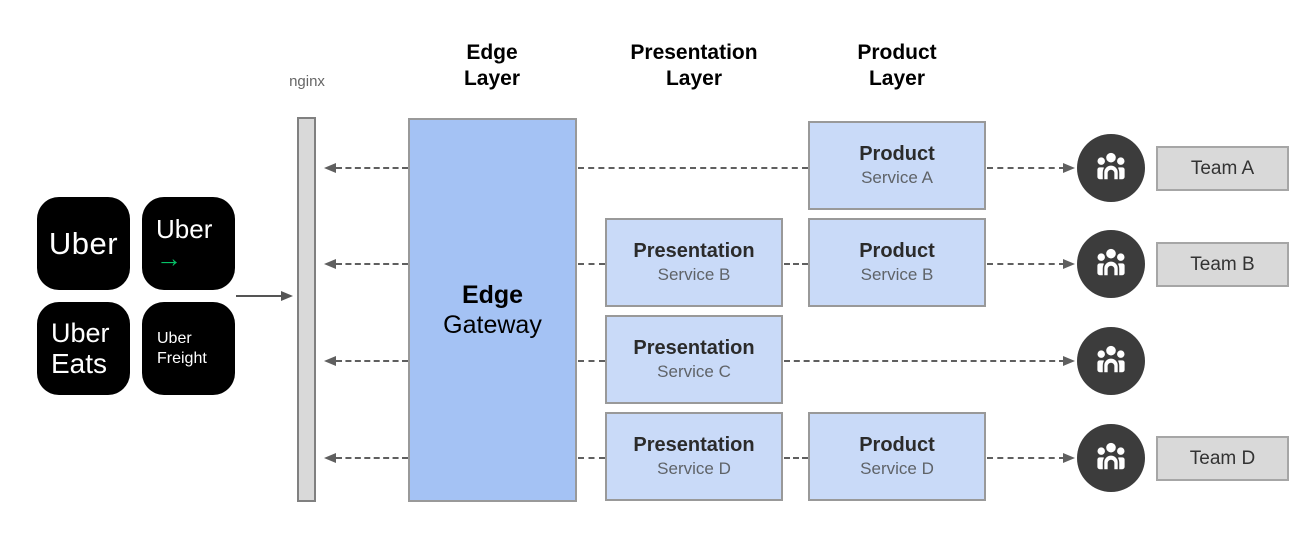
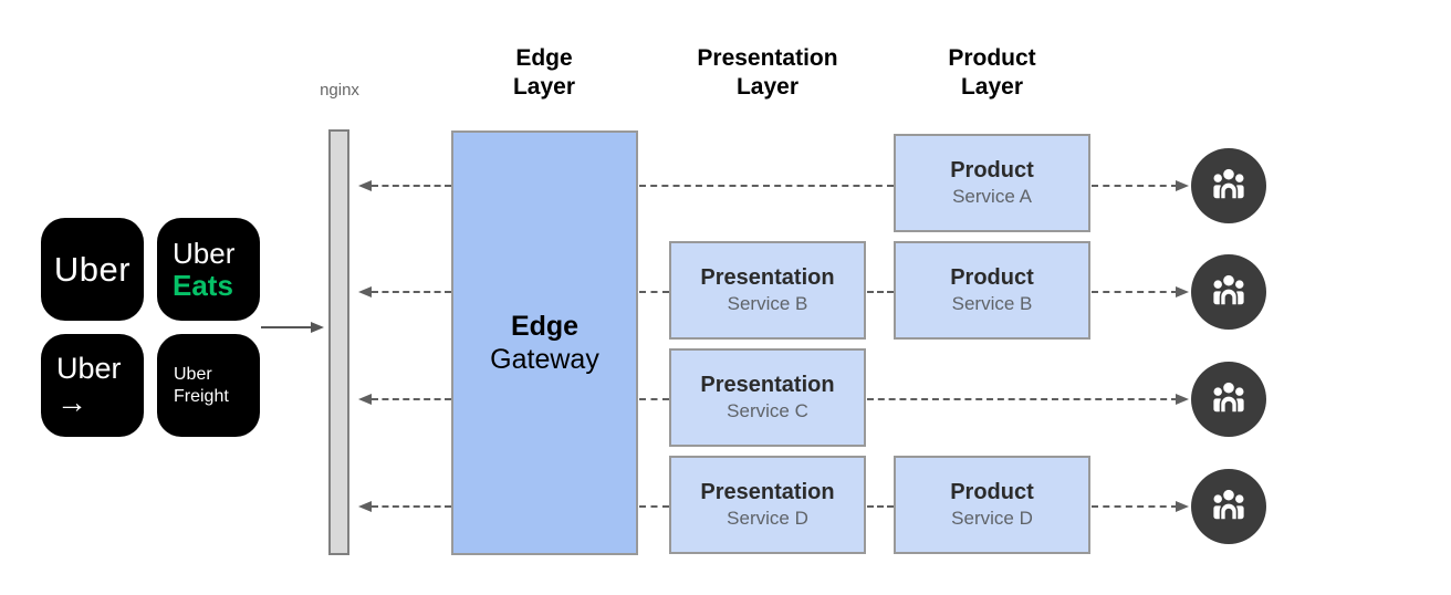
  Uber
  Uber
- →
+ Eats
  Uber
- Eats
+ →
  Uber
  Freight
  nginx
  Edge
  Layer
  Presentation
  Layer
  Product
  Layer
  Edge
  Gateway
  Presentation
  Service B
  Presentation
  Service C
  Presentation
  Service D
  Product
  Service A
  Product
  Service B
  Product
  Service D
- Team A
- Team B
- Team D
